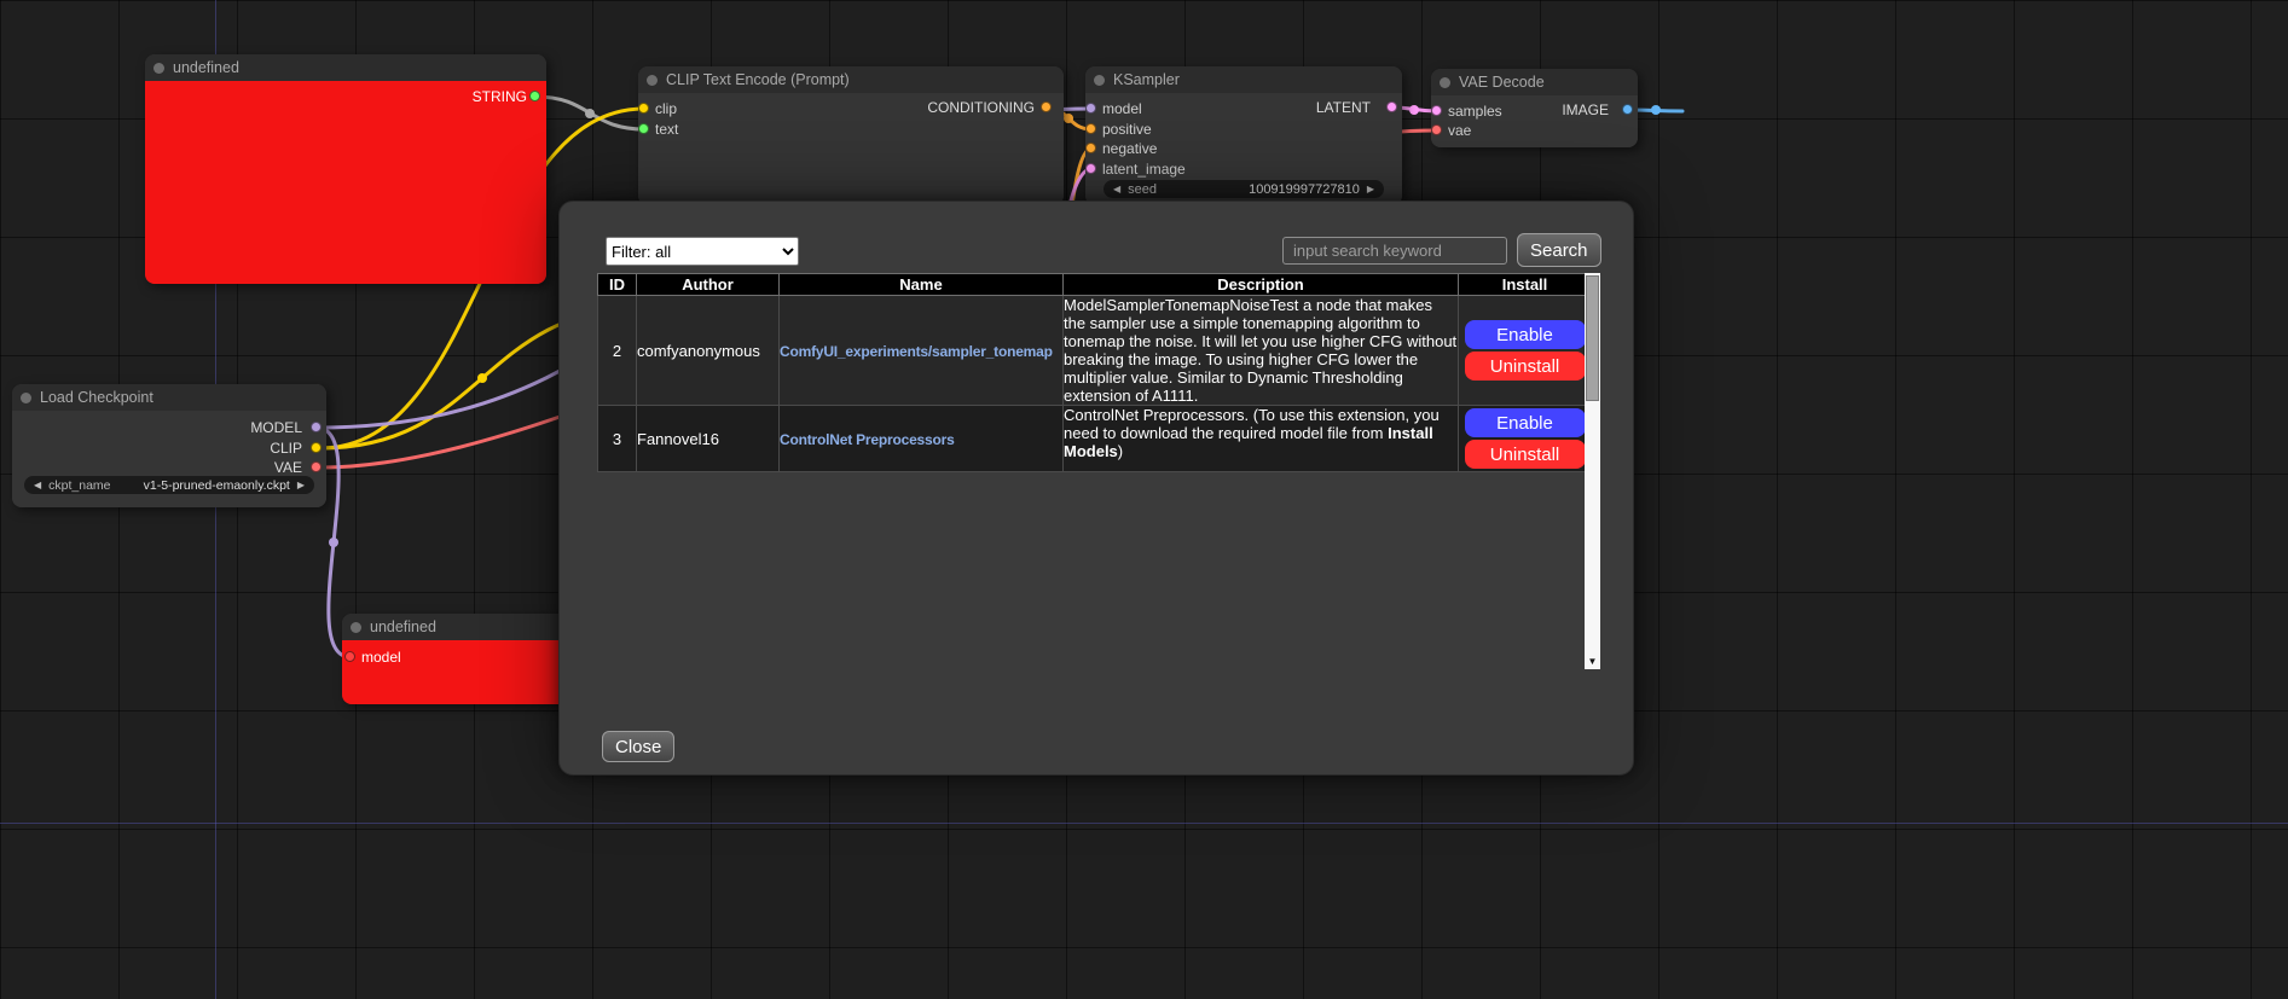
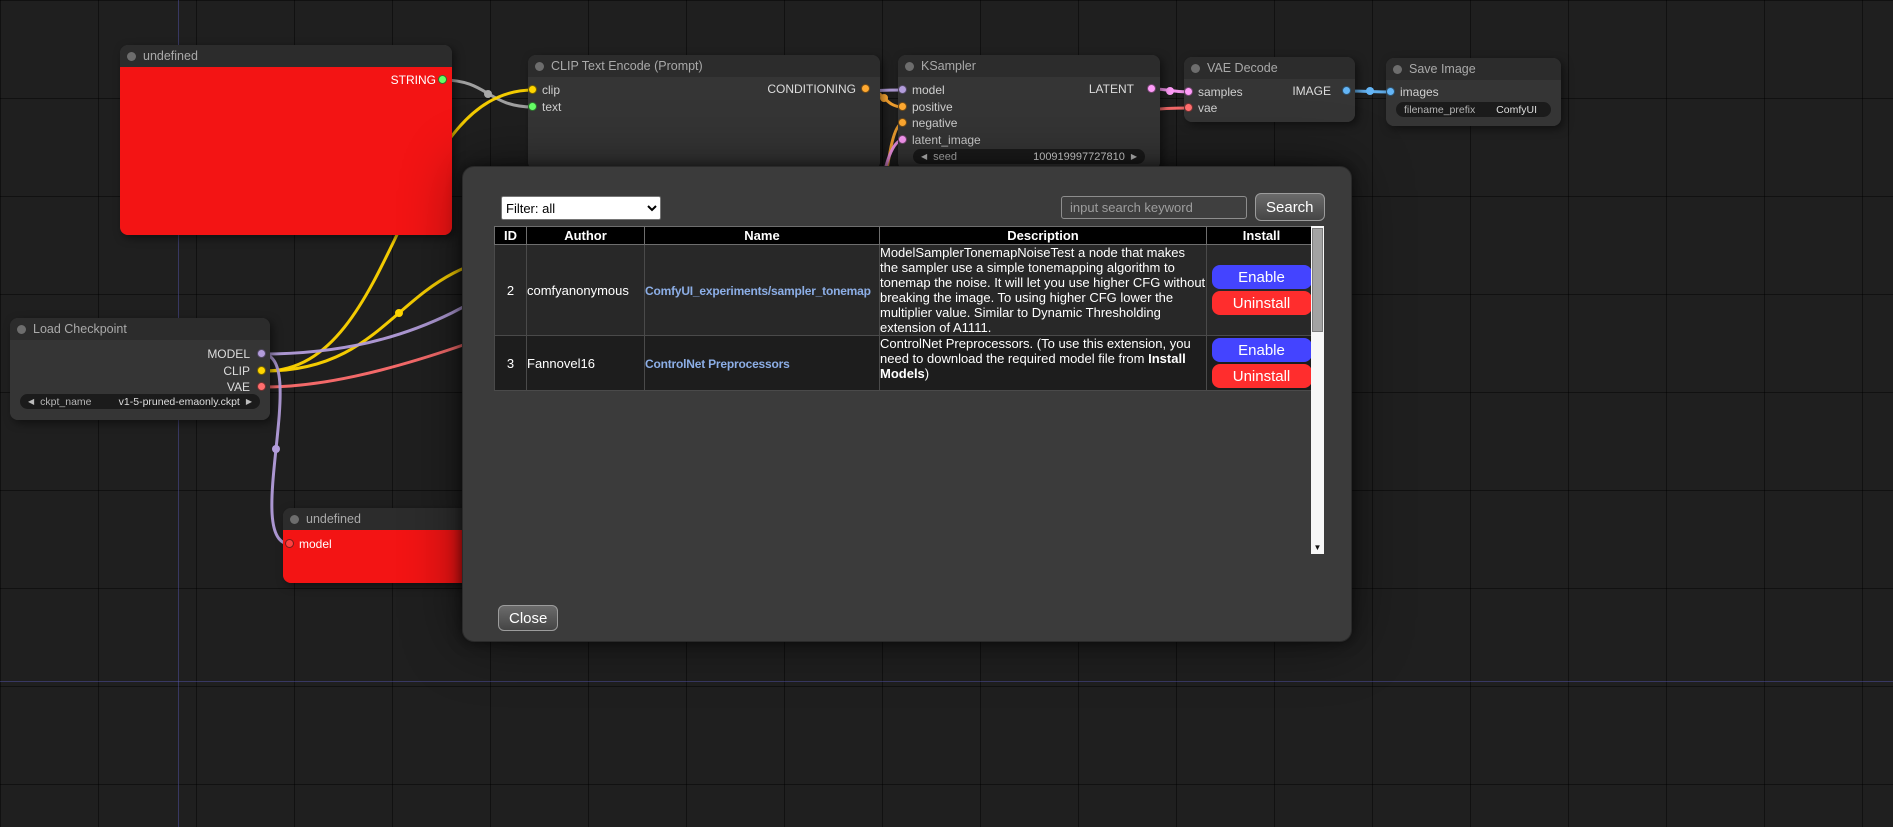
  undefined
  STRING
  CLIP Text Encode (Prompt)
  clip
  text
  CONDITIONING
  KSampler
  model
  positive
  negative
  latent_image
  LATENT
  ◀
  seed
  100919997727810
  ▶
  VAE Decode
  samples
  vae
  IMAGE
+ Save Image
+ images
+ filename_prefix
+ ComfyUI
  Load Checkpoint
  MODEL
  CLIP
  VAE
  ◀
  ckpt_name
  v1-5-pruned-emaonly.ckpt
  ▶
  undefined
  model
  Filter: all
  input search keyword
  Search
  ID	Author	Name	Description	Install
  2	comfyanonymous	ComfyUI_experiments/sampler_tonemap	ModelSamplerTonemapNoiseTest a node that makes the sampler use a simple tonemapping algorithm to tonemap the noise. It will let you use higher CFG without breaking the image. To using higher CFG lower the multiplier value. Similar to Dynamic Thresholding extension of A1111.	Enable Uninstall
  3	Fannovel16	ControlNet Preprocessors	ControlNet Preprocessors. (To use this extension, you need to download the required model file from Install Models)	Enable Uninstall
  ▼
  Close
